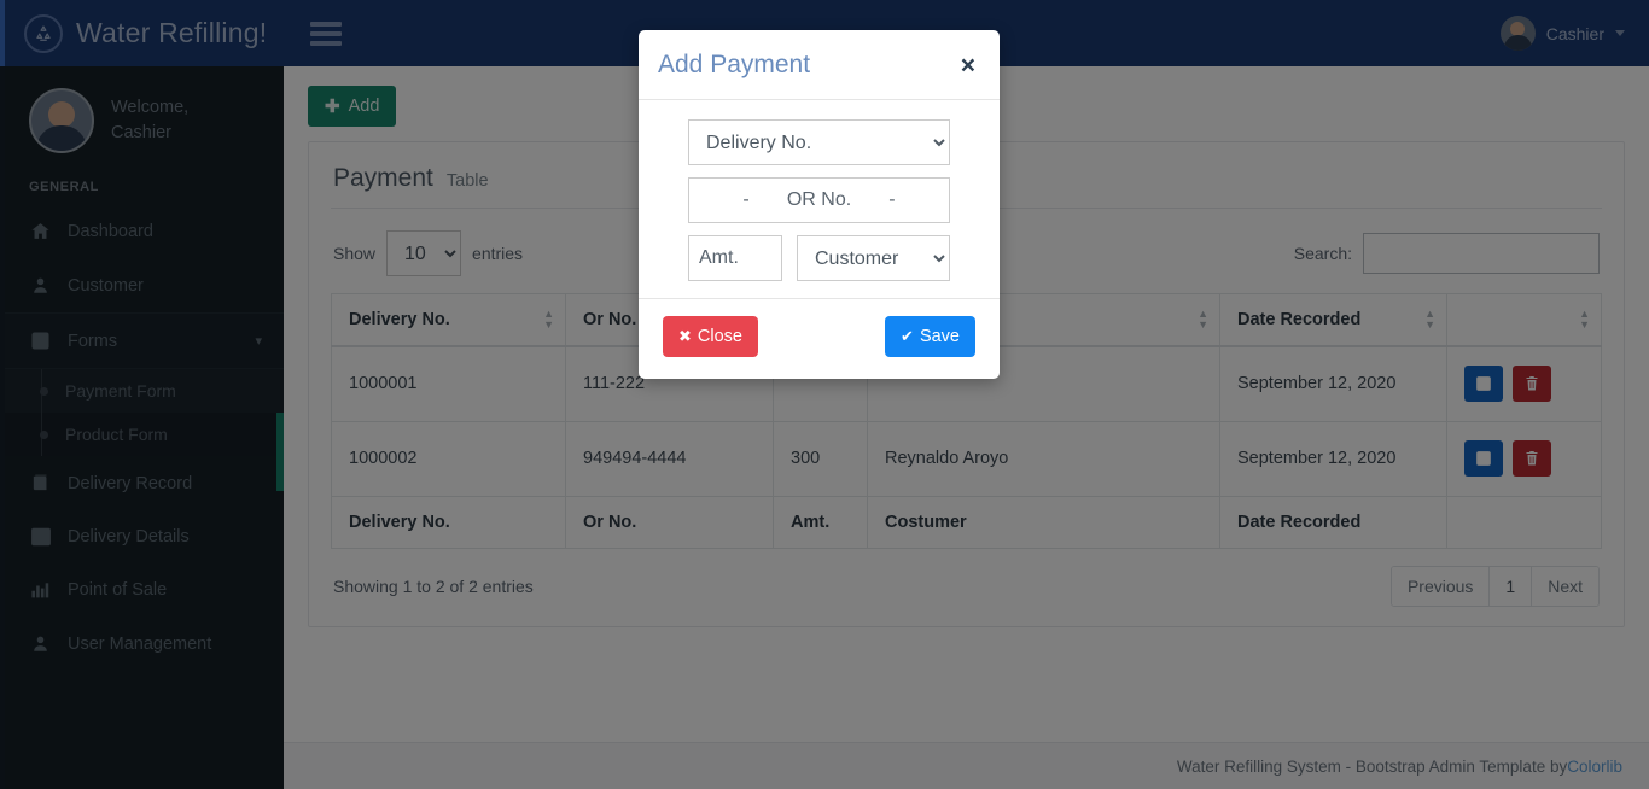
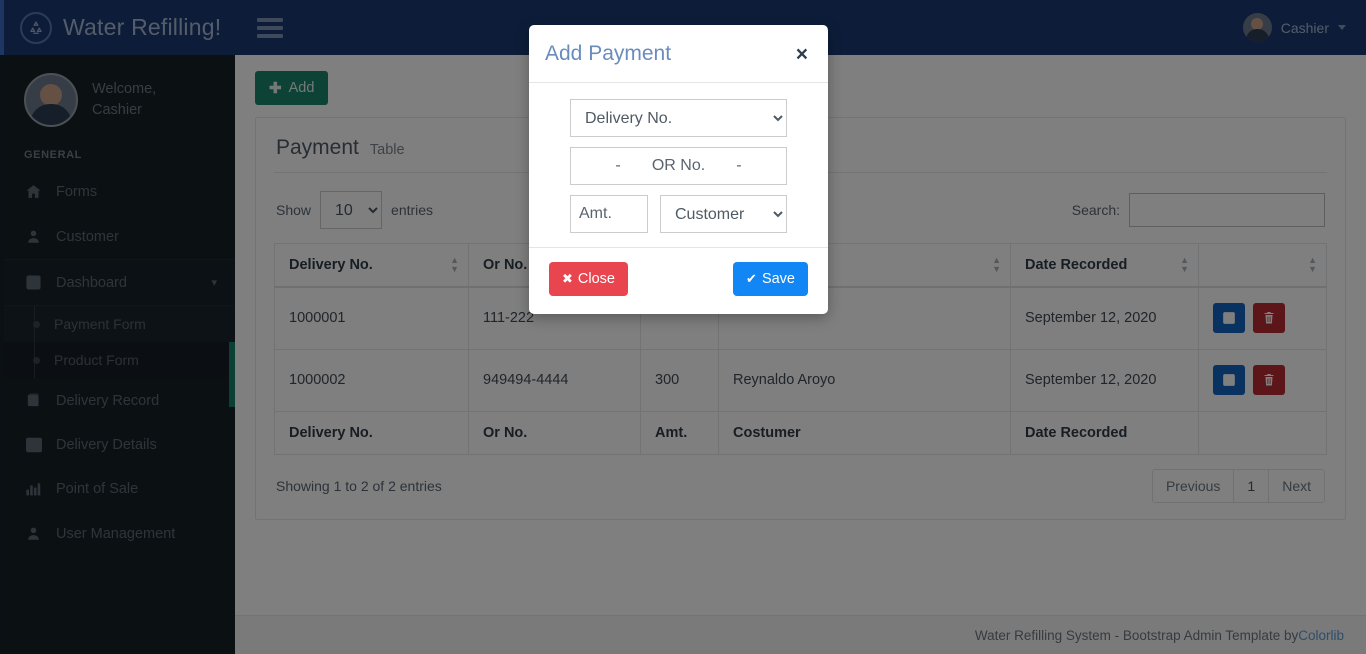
  Water Refilling!
  Cashier
  Welcome,
  Cashier
  GENERAL
- Dashboard
+ Forms
  Customer
- Forms
+ Dashboard
  ▾
  Payment Form
  Product Form
  Delivery Record
  Delivery Details
  Point of Sale
  User Management
  ✚
  Add
  Payment
  Table
  Show
  10
  entries
  Search:
  1000001	111-222			September 12, 2020
  1000002	949494-4444	300	Reynaldo Aroyo	September 12, 2020
  Delivery No.	Or No.	Amt.	Costumer	Date Recorded
  Showing 1 to 2 of 2 entries
  Previous
  1
  Next
  Water Refilling System - Bootstrap Admin Template by
  Colorlib
  Add Payment
  ×
  Delivery No.
  - OR No. -
  Amt.
  Customer
  ✖
  Close
  ✔
  Save
